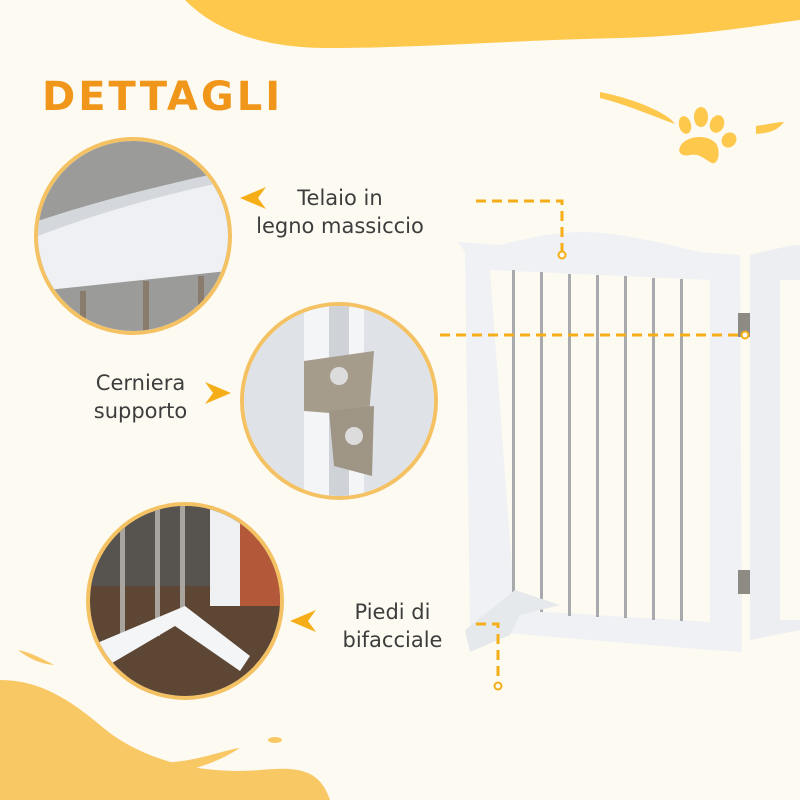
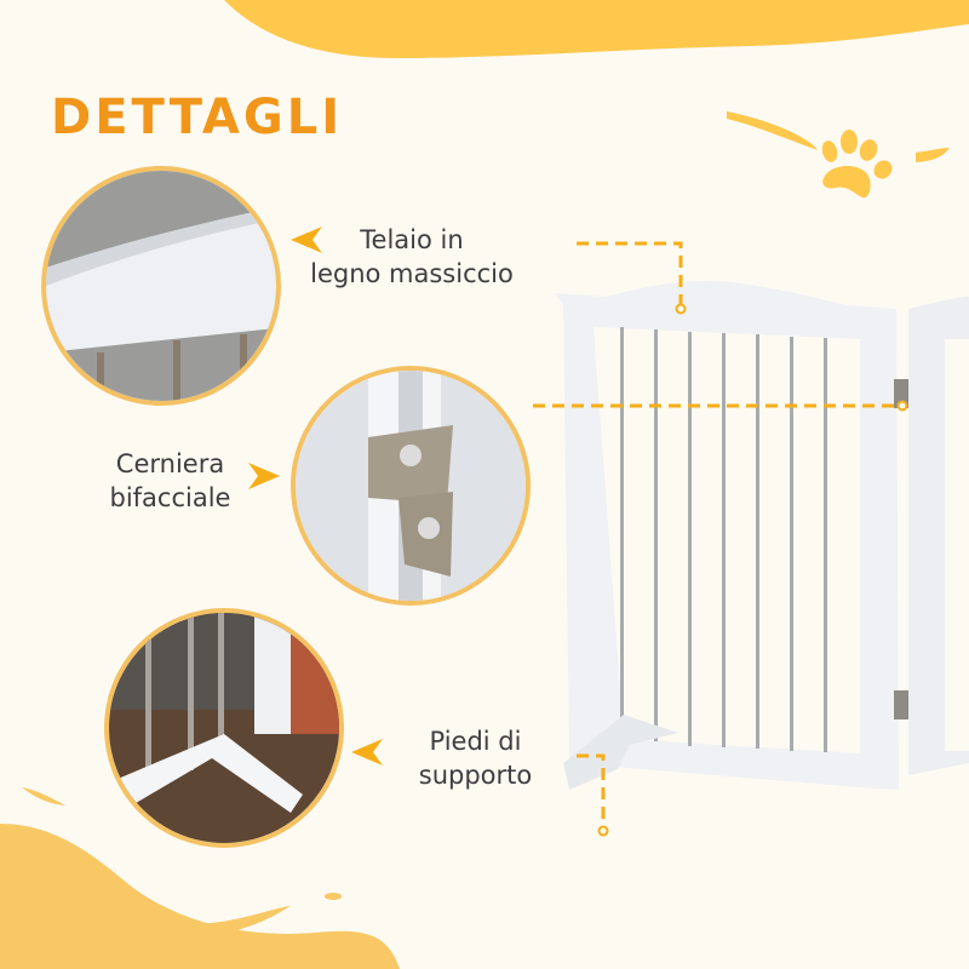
  DETTAGLI
  Telaio in
  legno massiccio
  Cerniera
- supporto
+ bifacciale
  Piedi di
- bifacciale
+ supporto
